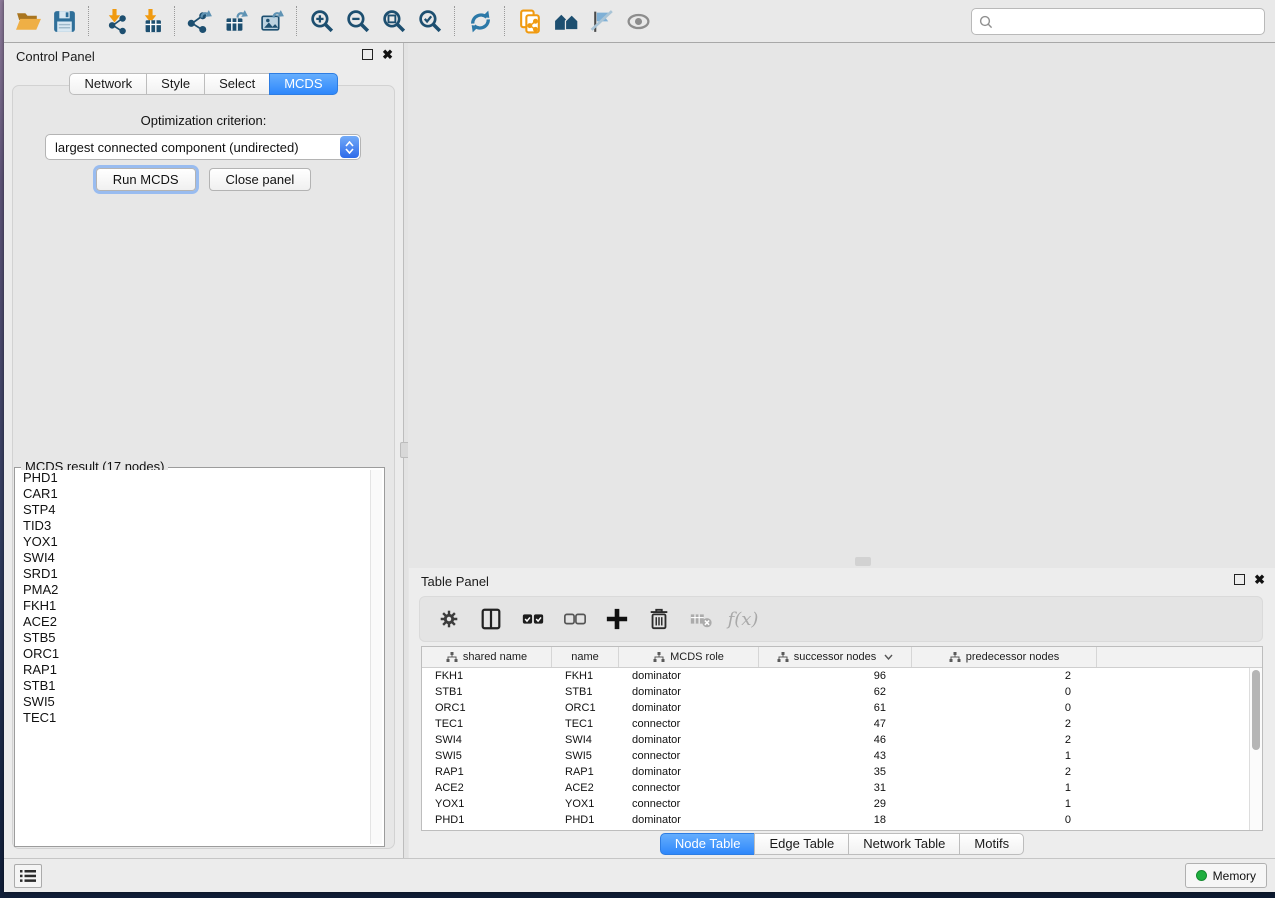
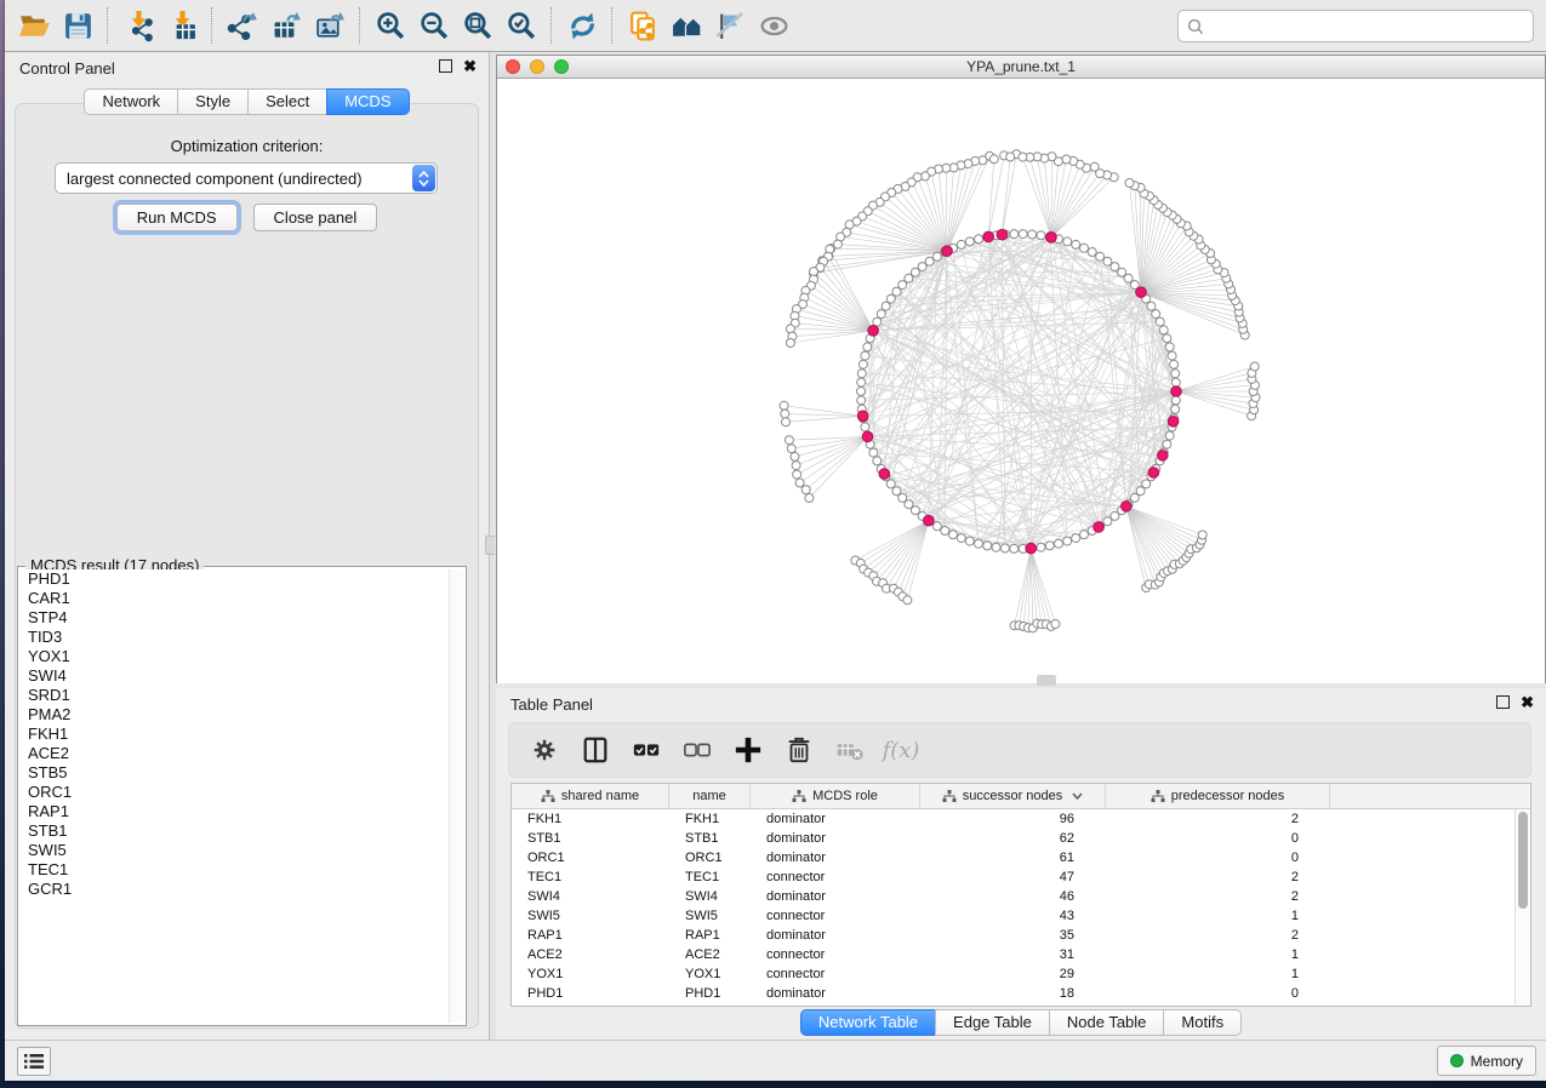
  Control Panel
  ✖
  Network
  Style
  Select
  MCDS
  Optimization criterion:
  largest connected component (undirected)
  Run MCDS
  Close panel
  MCDS result (17 nodes)
  PHD1
  CAR1
  STP4
  TID3
  YOX1
  SWI4
  SRD1
  PMA2
  FKH1
  ACE2
  STB5
  ORC1
  RAP1
  STB1
  SWI5
  TEC1
+ GCR1
+ YPA_prune.txt_1
  Table Panel
  ✖
  f(x)
  shared name
  name
  MCDS role
  successor nodes
  predecessor nodes
  FKH1
  FKH1
  dominator
  96
  2
  STB1
  STB1
  dominator
  62
  0
  ORC1
  ORC1
  dominator
  61
  0
  TEC1
  TEC1
  connector
  47
  2
  SWI4
  SWI4
  dominator
  46
  2
  SWI5
  SWI5
  connector
  43
  1
  RAP1
  RAP1
  dominator
  35
  2
  ACE2
  ACE2
  connector
  31
  1
  YOX1
  YOX1
  connector
  29
  1
  PHD1
  PHD1
  dominator
  18
  0
- Node Table
+ Network Table
  Edge Table
- Network Table
+ Node Table
  Motifs
  Memory
